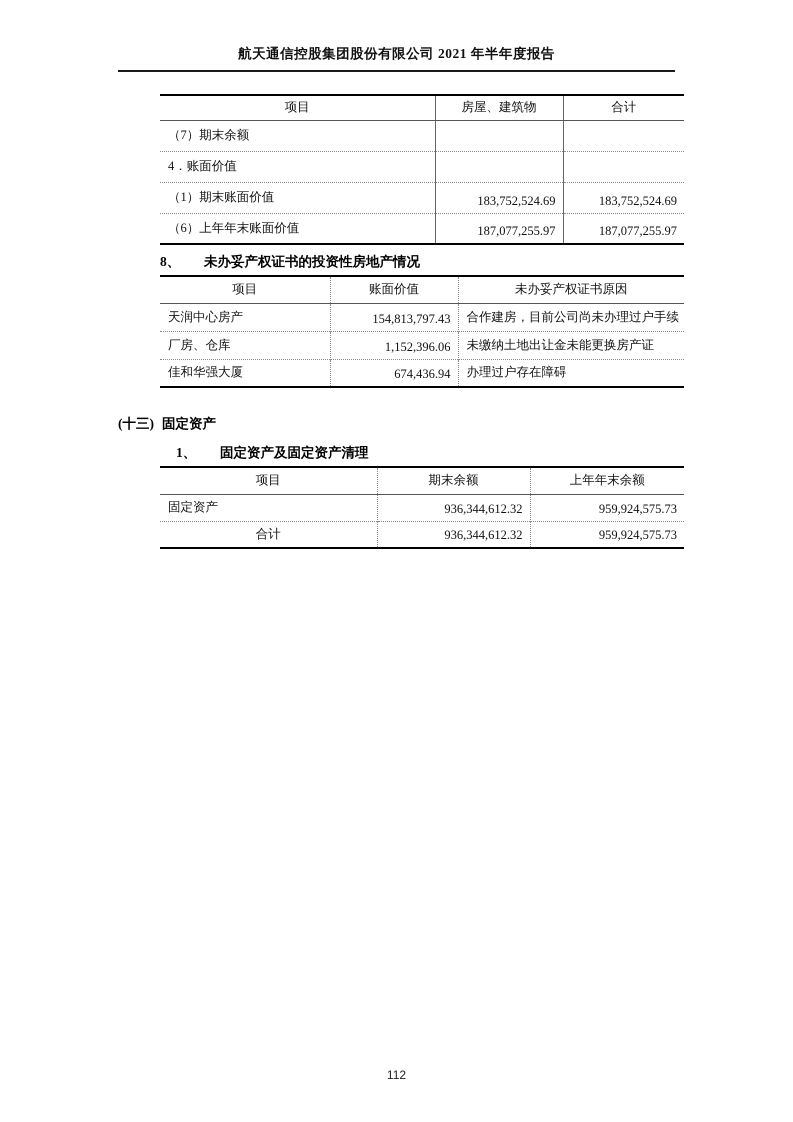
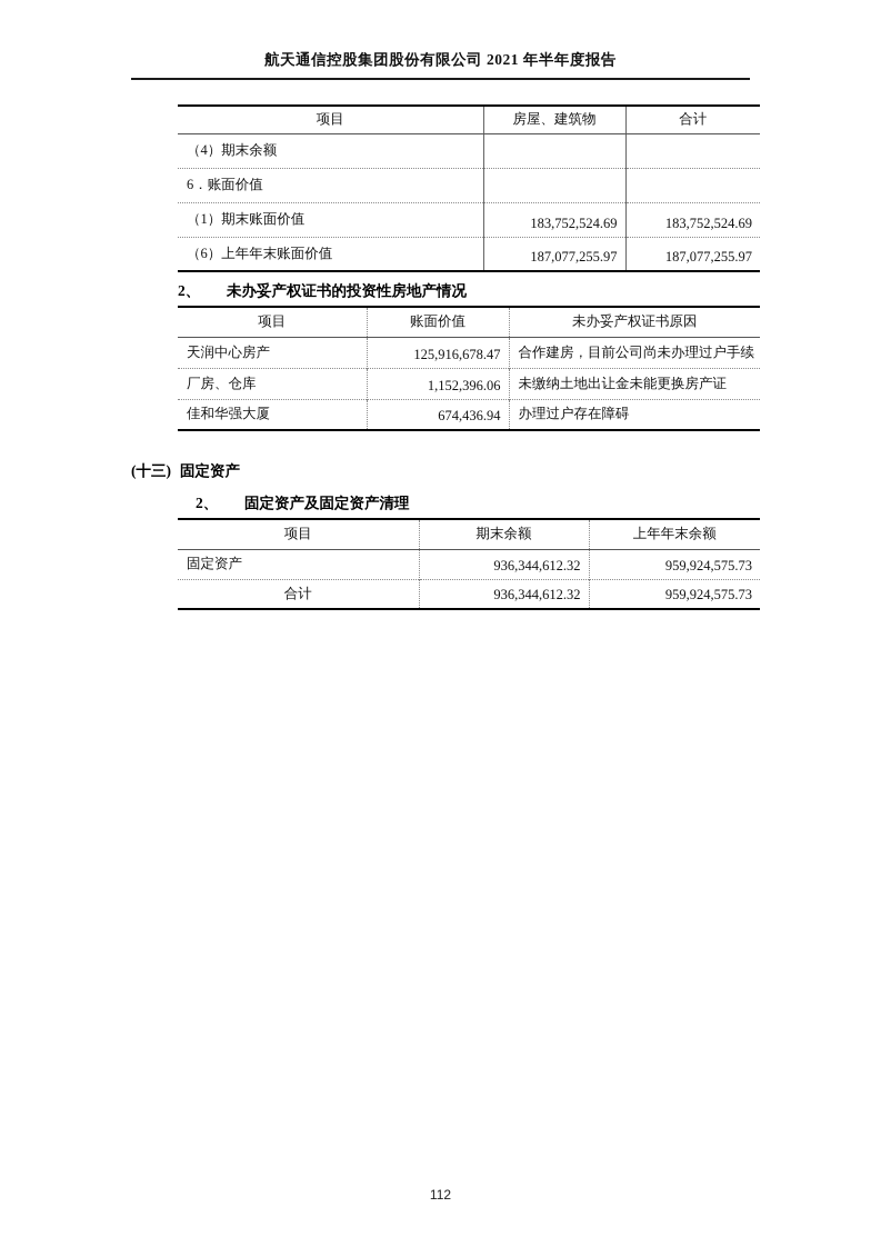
  航天通信控股集团股份有限公司 2021 年半年度报告
  项目	房屋、建筑物	合计
- （7）期末余额
+ （4）期末余额
- 4．账面价值
+ 6．账面价值
  （1）期末账面价值	183,752,524.69	183,752,524.69
  （6）上年年末账面价值	187,077,255.97	187,077,255.97
- 8、 未办妥产权证书的投资性房地产情况
+ 2、 未办妥产权证书的投资性房地产情况
  项目	账面价值	未办妥产权证书原因
- 天润中心房产	154,813,797.43	合作建房，目前公司尚未办理过户手续
+ 天润中心房产	125,916,678.47	合作建房，目前公司尚未办理过户手续
  厂房、仓库	1,152,396.06	未缴纳土地出让金未能更换房产证
  佳和华强大厦	674,436.94	办理过户存在障碍
  (十三) 固定资产
- 1、 固定资产及固定资产清理
+ 2、 固定资产及固定资产清理
  项目	期末余额	上年年末余额
  固定资产	936,344,612.32	959,924,575.73
  合计	936,344,612.32	959,924,575.73
  112
